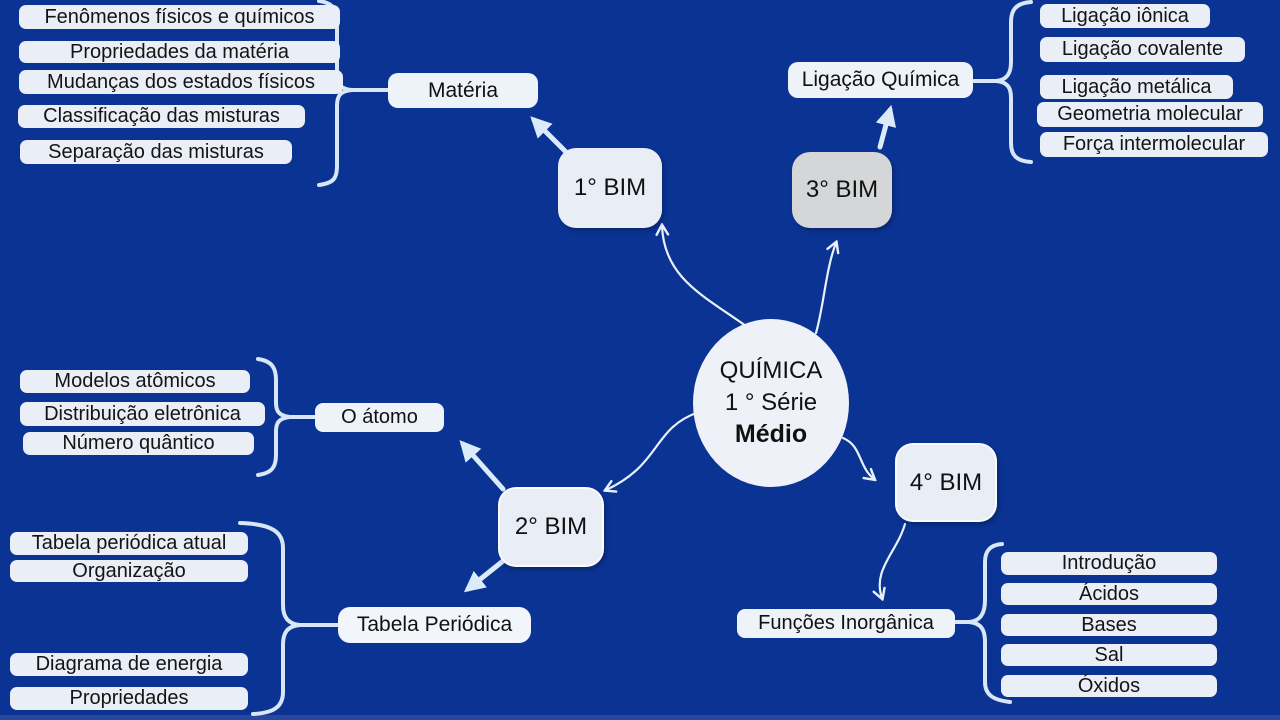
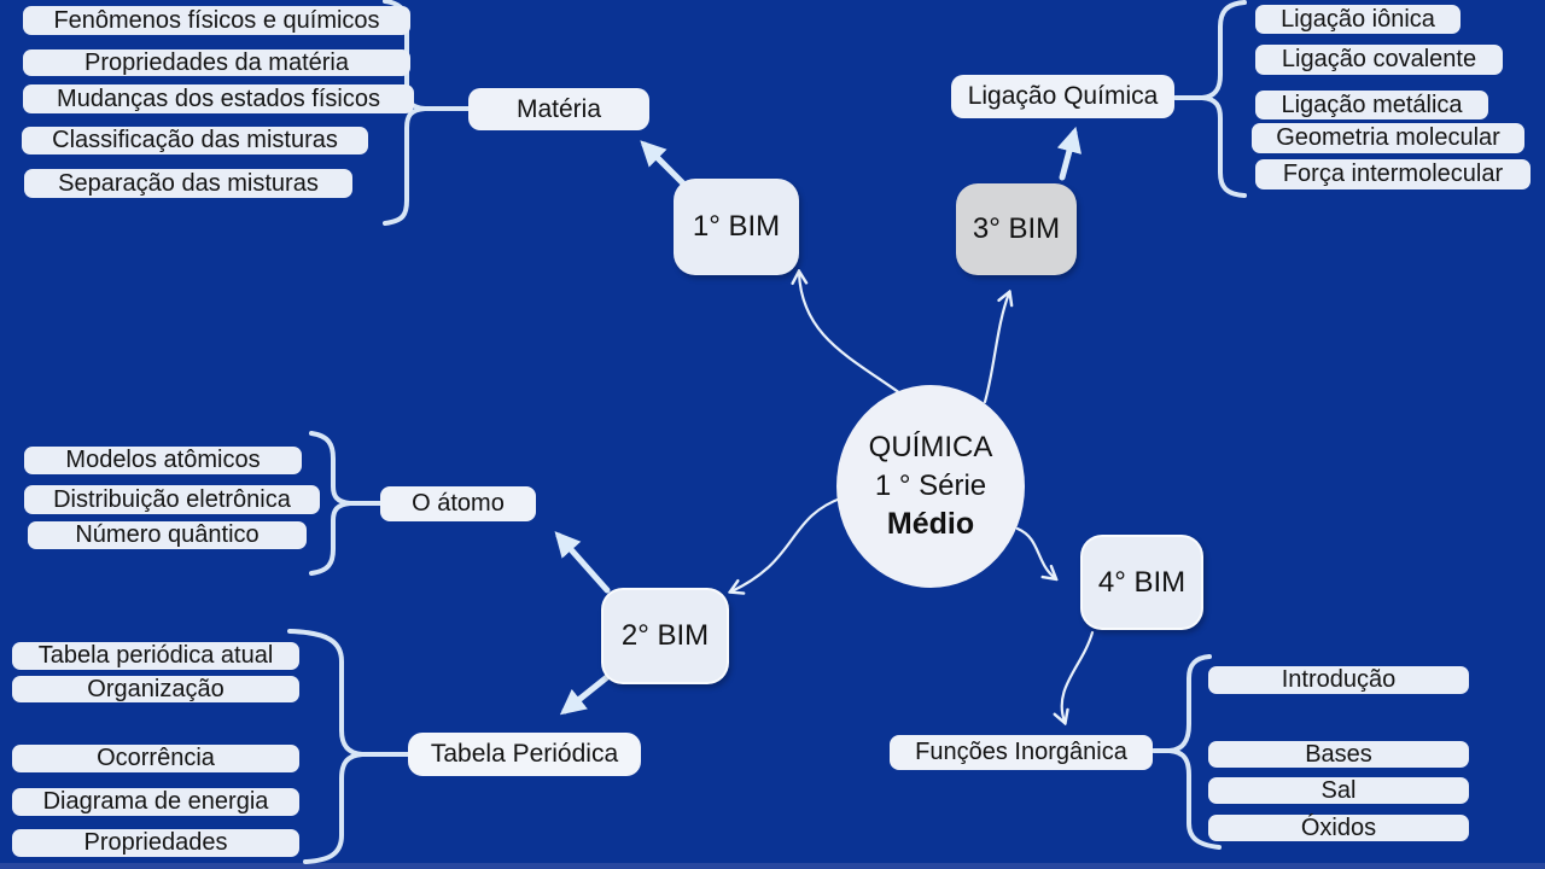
  QUÍMICA
  1 ° Série
  Médio
  1° BIM
  2° BIM
  3° BIM
  4° BIM
  Matéria
  Ligação Química
  O átomo
  Tabela Periódica
  Funções Inorgânica
  Fenômenos físicos e químicos
  Propriedades da matéria
  Mudanças dos estados físicos
  Classificação das misturas
  Separação das misturas
  Ligação iônica
  Ligação covalente
  Ligação metálica
  Geometria molecular
  Força intermolecular
  Modelos atômicos
  Distribuição eletrônica
  Número quântico
  Tabela periódica atual
  Organização
+ Ocorrência
  Diagrama de energia
  Propriedades
  Introdução
- Ácidos
  Bases
  Sal
  Óxidos
